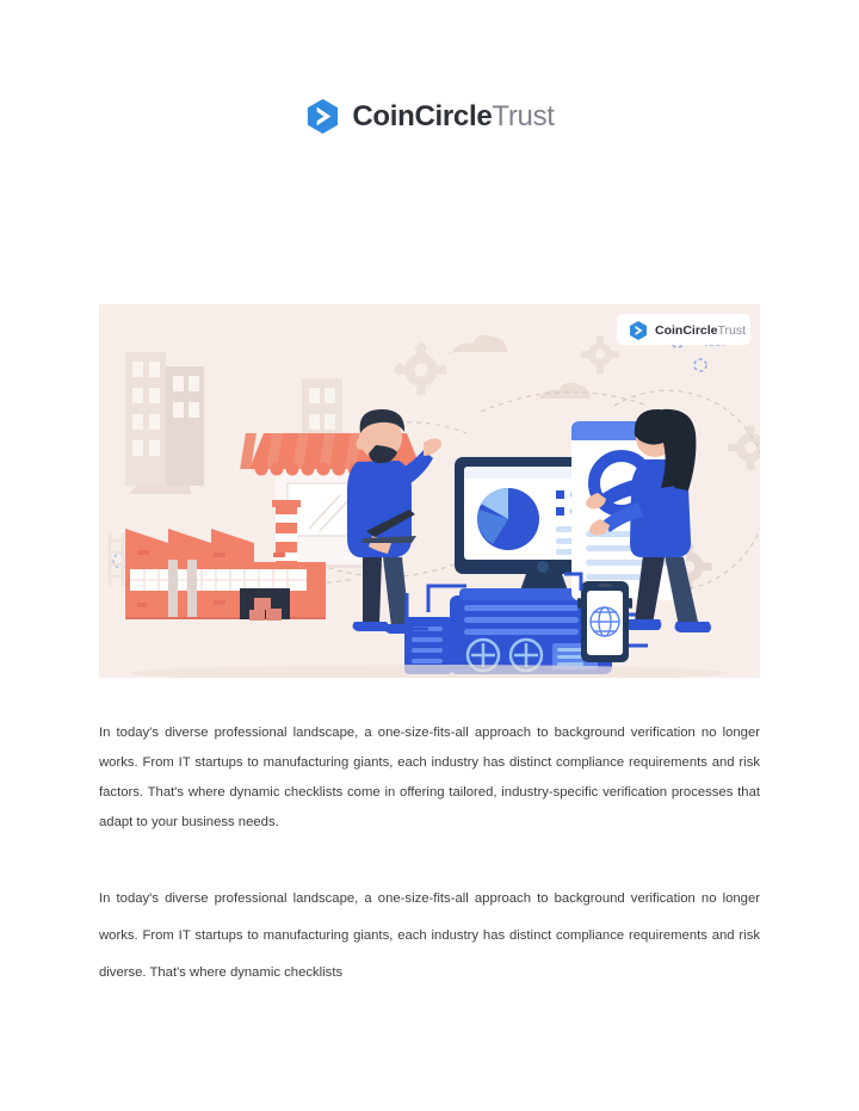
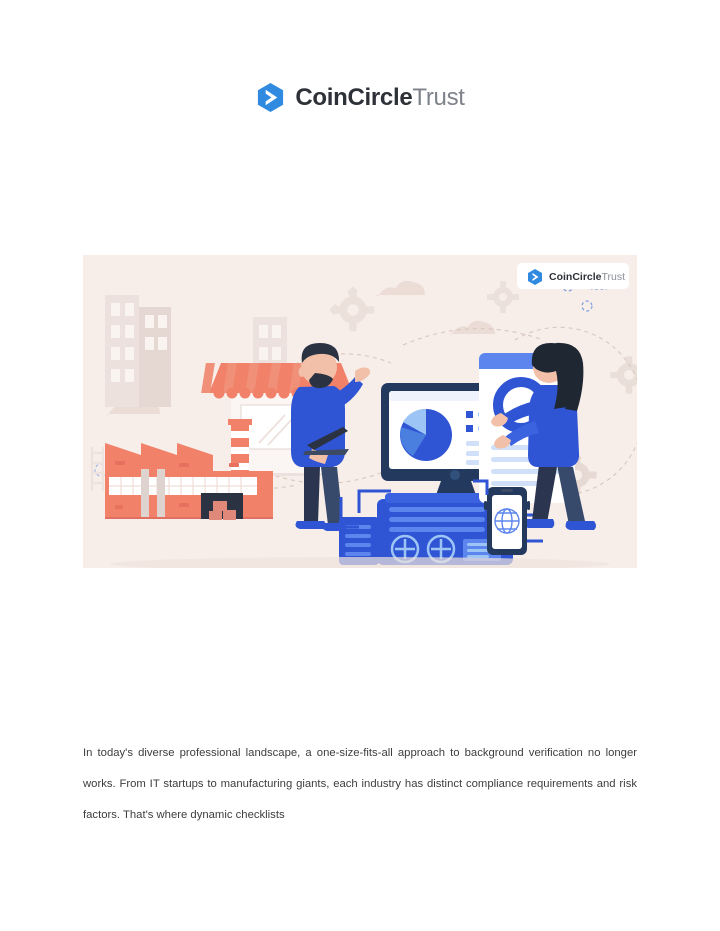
  CoinCircleTrust
  CoinCircleTrust
- In today's diverse professional landscape, a one-size-fits-all approach to background verification no longer works. From IT startups to manufacturing giants, each industry has distinct compliance requirements and risk factors. That's where dynamic checklists come in offering tailored, industry-specific verification processes that adapt to your business needs.
- In today's diverse professional landscape, a one-size-fits-all approach to background verification no longer works. From IT startups to manufacturing giants, each industry has distinct compliance requirements and risk diverse. That's where dynamic checklists
+ In today's diverse professional landscape, a one-size-fits-all approach to background verification no longer works. From IT startups to manufacturing giants, each industry has distinct compliance requirements and risk factors. That's where dynamic checklists
